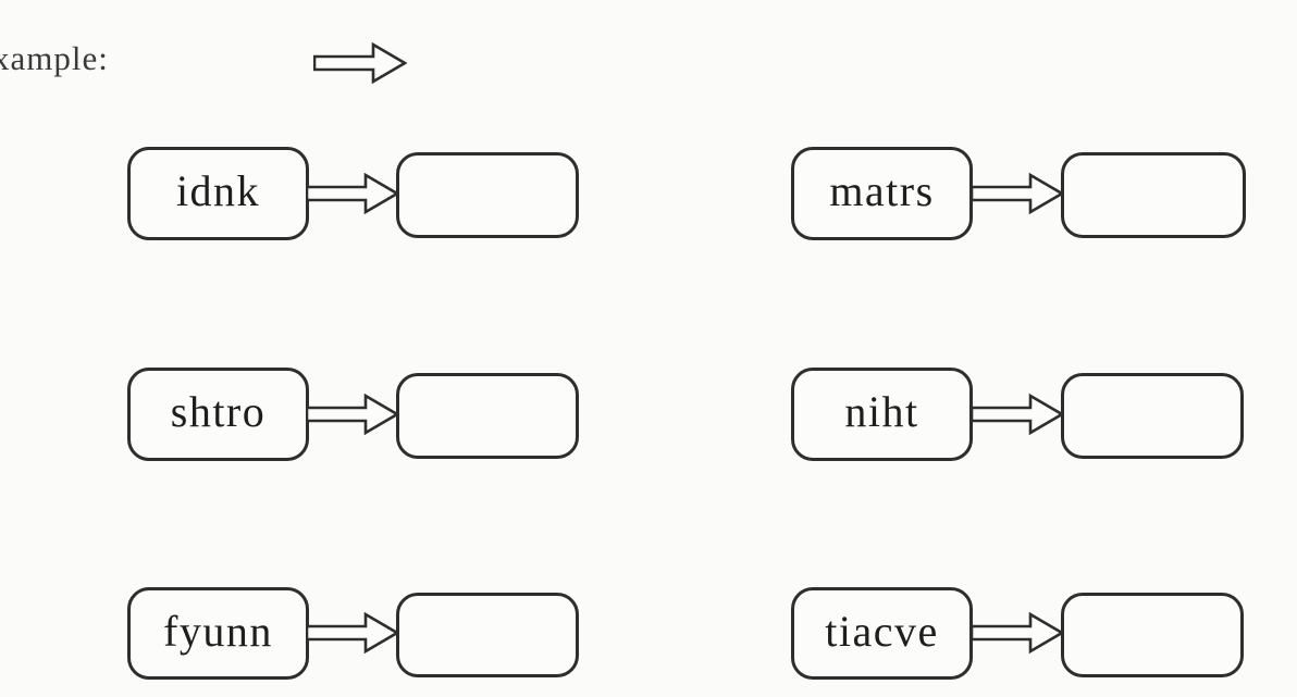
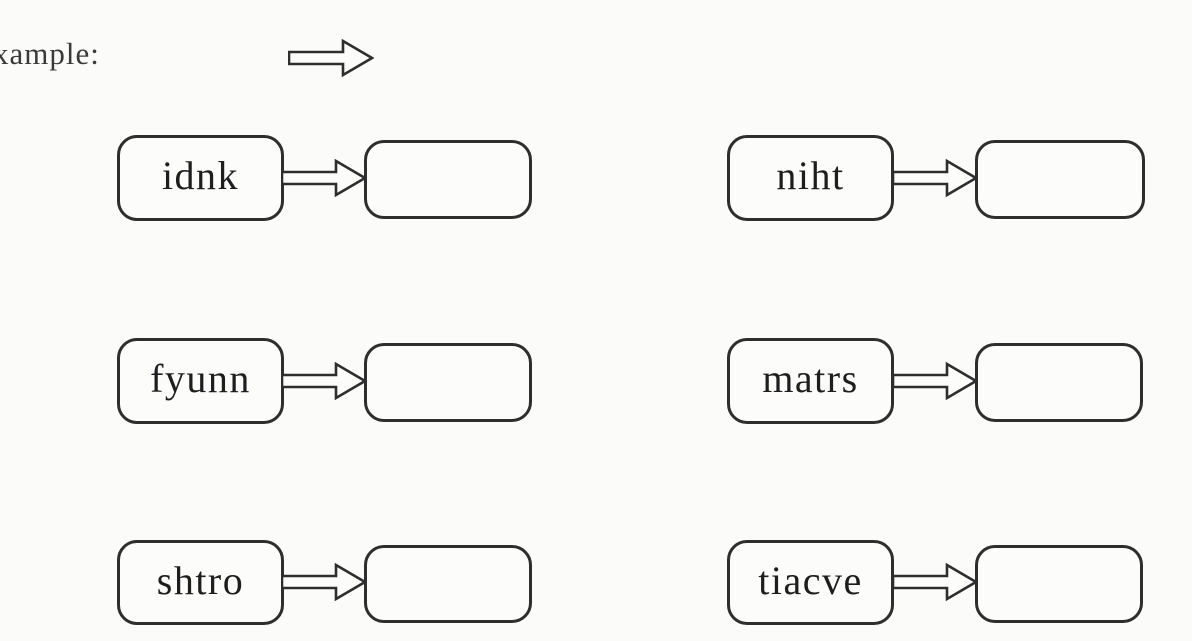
  xample:
  idnk
- matrs
+ niht
- shtro
+ fyunn
- niht
+ matrs
- fyunn
+ shtro
  tiacve
